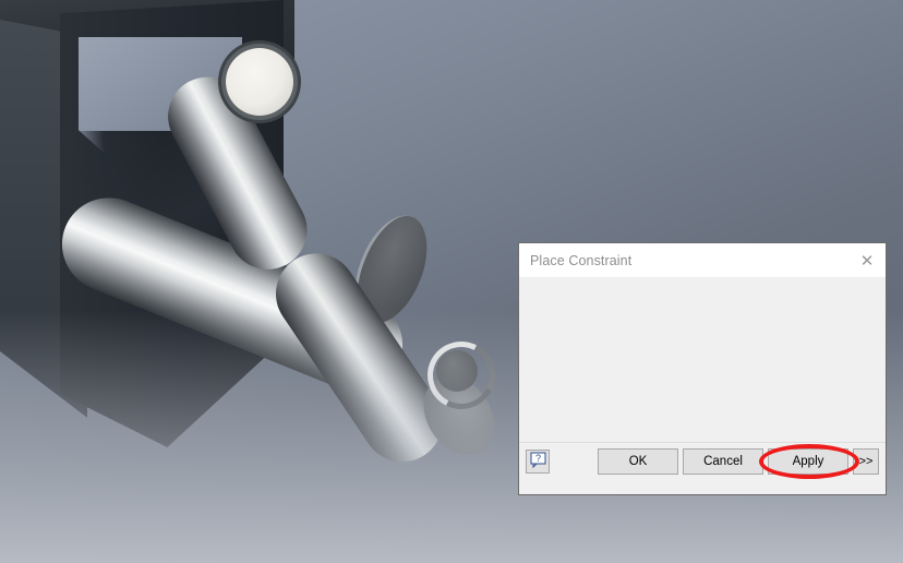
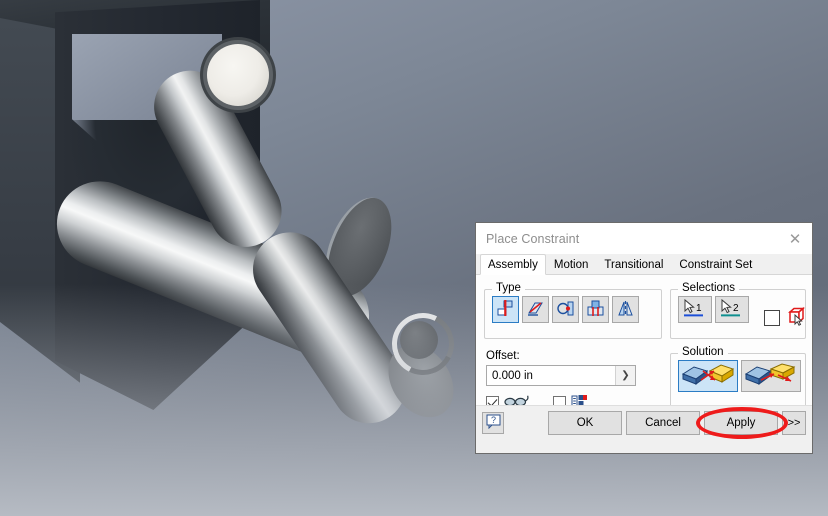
  Place Constraint
  ✕
+ Assembly
+ Motion
+ Transitional
+ Constraint Set
+ Type
+ Selections
+ 1
+ 2
+ Offset:
+ 0.000 in
+ ❯
+ Solution
  ?
  OK
  Cancel
  Apply
  >>
